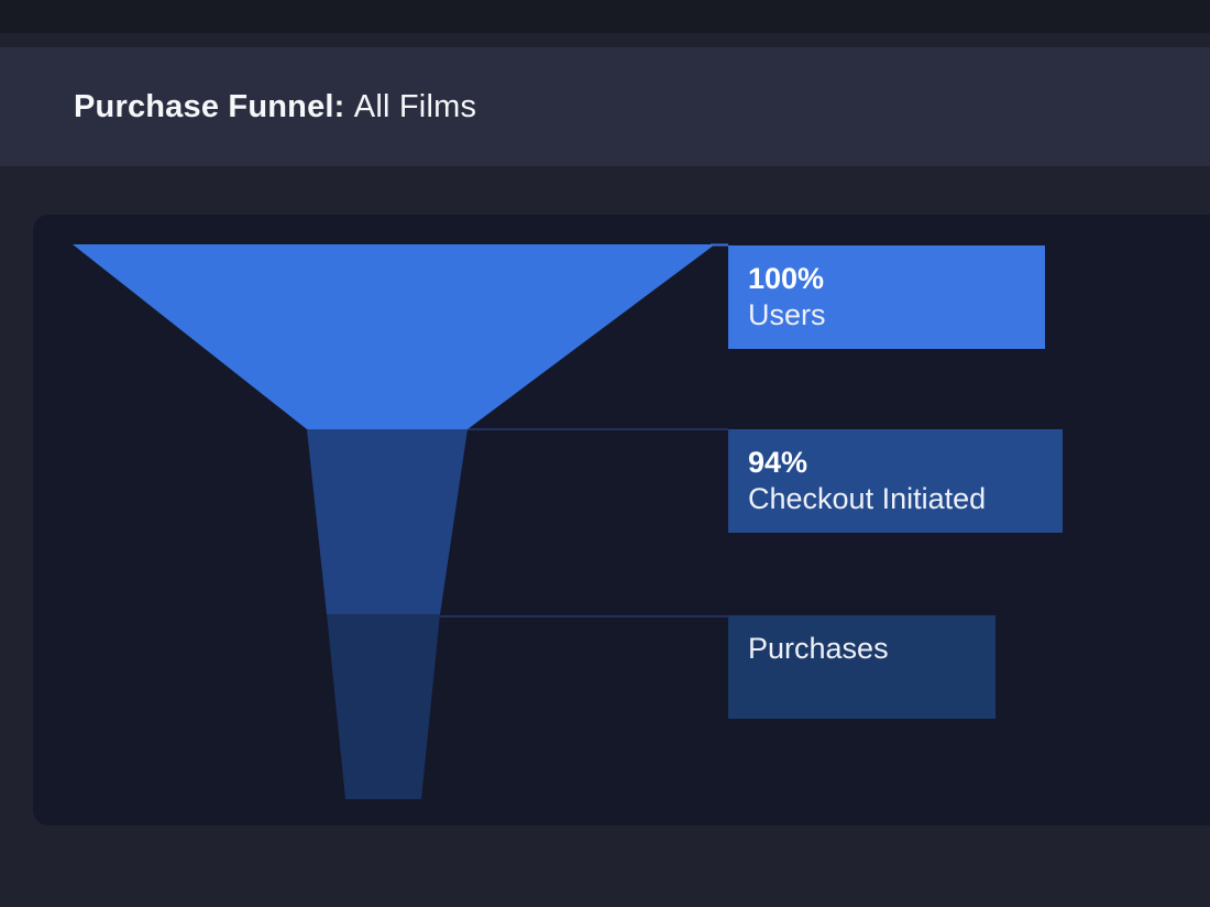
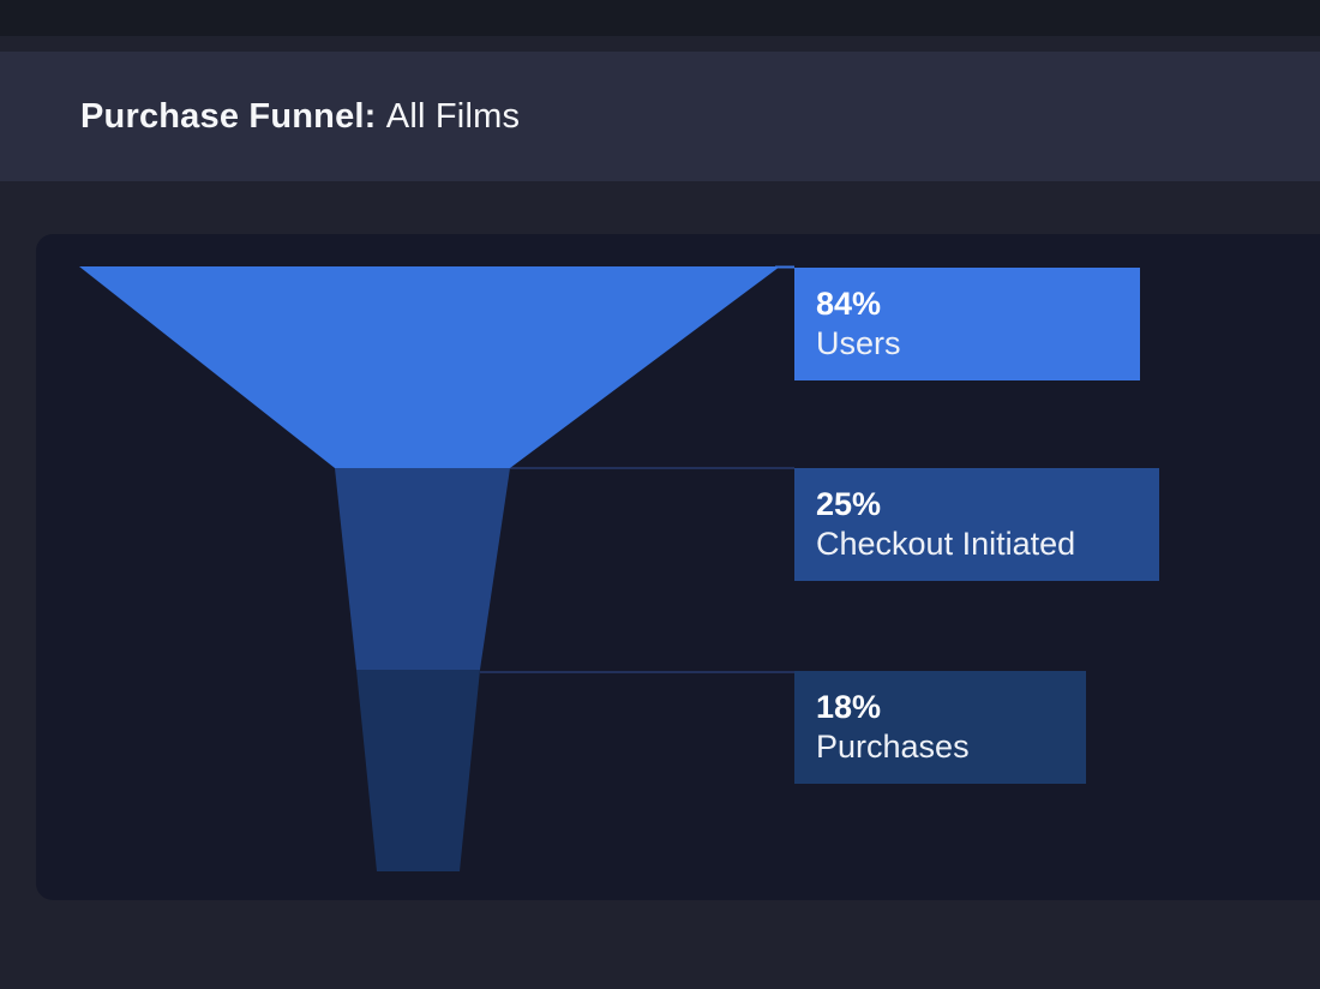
  Purchase Funnel: All Films
- 100%
+ 84%
  Users
- 94%
+ 25%
  Checkout Initiated
+ 18%
  Purchases
